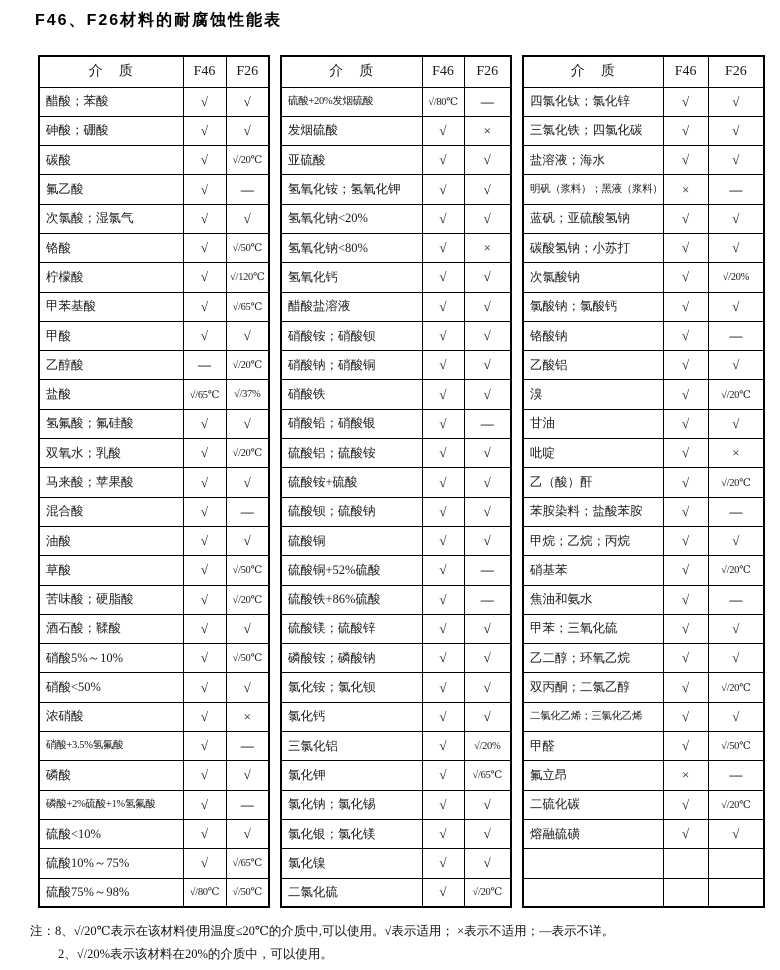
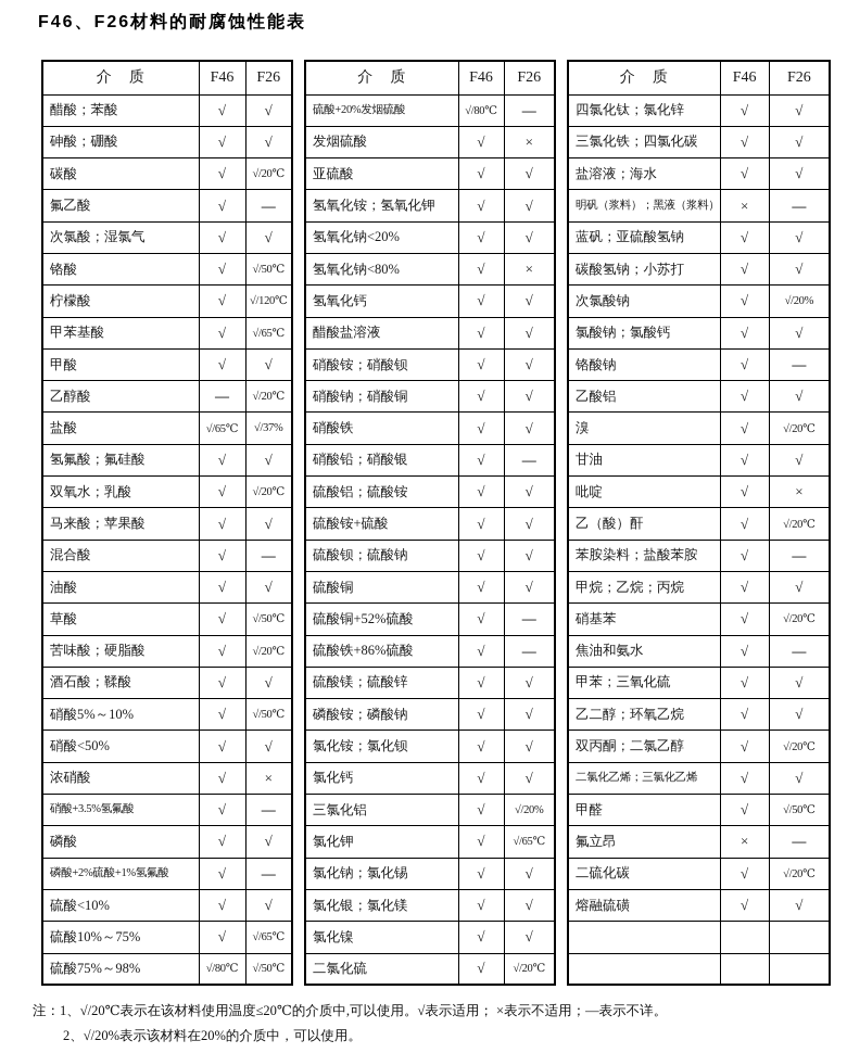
  F46、F26材料的耐腐蚀性能表
  介 质	F46	F26
  醋酸；苯酸	√	√
  砷酸；硼酸	√	√
  碳酸	√	√/20℃
  氟乙酸	√	—
  次氯酸；湿氯气	√	√
  铬酸	√	√/50℃
  柠檬酸	√	√/120℃
  甲苯基酸	√	√/65℃
  甲酸	√	√
  乙醇酸	—	√/20℃
  盐酸	√/65℃	√/37%
  氢氟酸；氟硅酸	√	√
  双氧水；乳酸	√	√/20℃
  马来酸；苹果酸	√	√
  混合酸	√	—
  油酸	√	√
  草酸	√	√/50℃
  苦味酸；硬脂酸	√	√/20℃
  酒石酸；鞣酸	√	√
  硝酸5%～10%	√	√/50℃
  硝酸<50%	√	√
  浓硝酸	√	×
  硝酸+3.5%氢氟酸	√	—
  磷酸	√	√
  磷酸+2%硫酸+1%氢氟酸	√	—
  硫酸<10%	√	√
  硫酸10%～75%	√	√/65℃
  硫酸75%～98%	√/80℃	√/50℃
  介 质	F46	F26
  硫酸+20%发烟硫酸	√/80℃	—
  发烟硫酸	√	×
  亚硫酸	√	√
  氢氧化铵；氢氧化钾	√	√
  氢氧化钠<20%	√	√
  氢氧化钠<80%	√	×
  氢氧化钙	√	√
  醋酸盐溶液	√	√
  硝酸铵；硝酸钡	√	√
  硝酸钠；硝酸铜	√	√
  硝酸铁	√	√
  硝酸铅；硝酸银	√	—
  硫酸铝；硫酸铵	√	√
  硫酸铵+硫酸	√	√
  硫酸钡；硫酸钠	√	√
  硫酸铜	√	√
  硫酸铜+52%硫酸	√	—
  硫酸铁+86%硫酸	√	—
  硫酸镁；硫酸锌	√	√
  磷酸铵；磷酸钠	√	√
  氯化铵；氯化钡	√	√
  氯化钙	√	√
  三氯化铝	√	√/20%
  氯化钾	√	√/65℃
  氯化钠；氯化锡	√	√
  氯化银；氯化镁	√	√
  氯化镍	√	√
  二氯化硫	√	√/20℃
  介 质	F46	F26
  四氯化钛；氯化锌	√	√
  三氯化铁；四氯化碳	√	√
  盐溶液；海水	√	√
  明矾（浆料）；黑液（浆料）	×	—
  蓝矾；亚硫酸氢钠	√	√
  碳酸氢钠；小苏打	√	√
  次氯酸钠	√	√/20%
  氯酸钠；氯酸钙	√	√
  铬酸钠	√	—
  乙酸铝	√	√
  溴	√	√/20℃
  甘油	√	√
  吡啶	√	×
  乙（酸）酐	√	√/20℃
  苯胺染料；盐酸苯胺	√	—
  甲烷；乙烷；丙烷	√	√
  硝基苯	√	√/20℃
  焦油和氨水	√	—
  甲苯；三氧化硫	√	√
  乙二醇；环氧乙烷	√	√
  双丙酮；二氯乙醇	√	√/20℃
  二氯化乙烯；三氯化乙烯	√	√
  甲醛	√	√/50℃
  氟立昂	×	—
  二硫化碳	√	√/20℃
  熔融硫磺	√	√
- 注：8、√/20℃表示在该材料使用温度≤20℃的介质中,可以使用。√表示适用； ×表示不适用；—表示不详。
+ 注：1、√/20℃表示在该材料使用温度≤20℃的介质中,可以使用。√表示适用； ×表示不适用；—表示不详。
  2、√/20%表示该材料在20%的介质中，可以使用。
